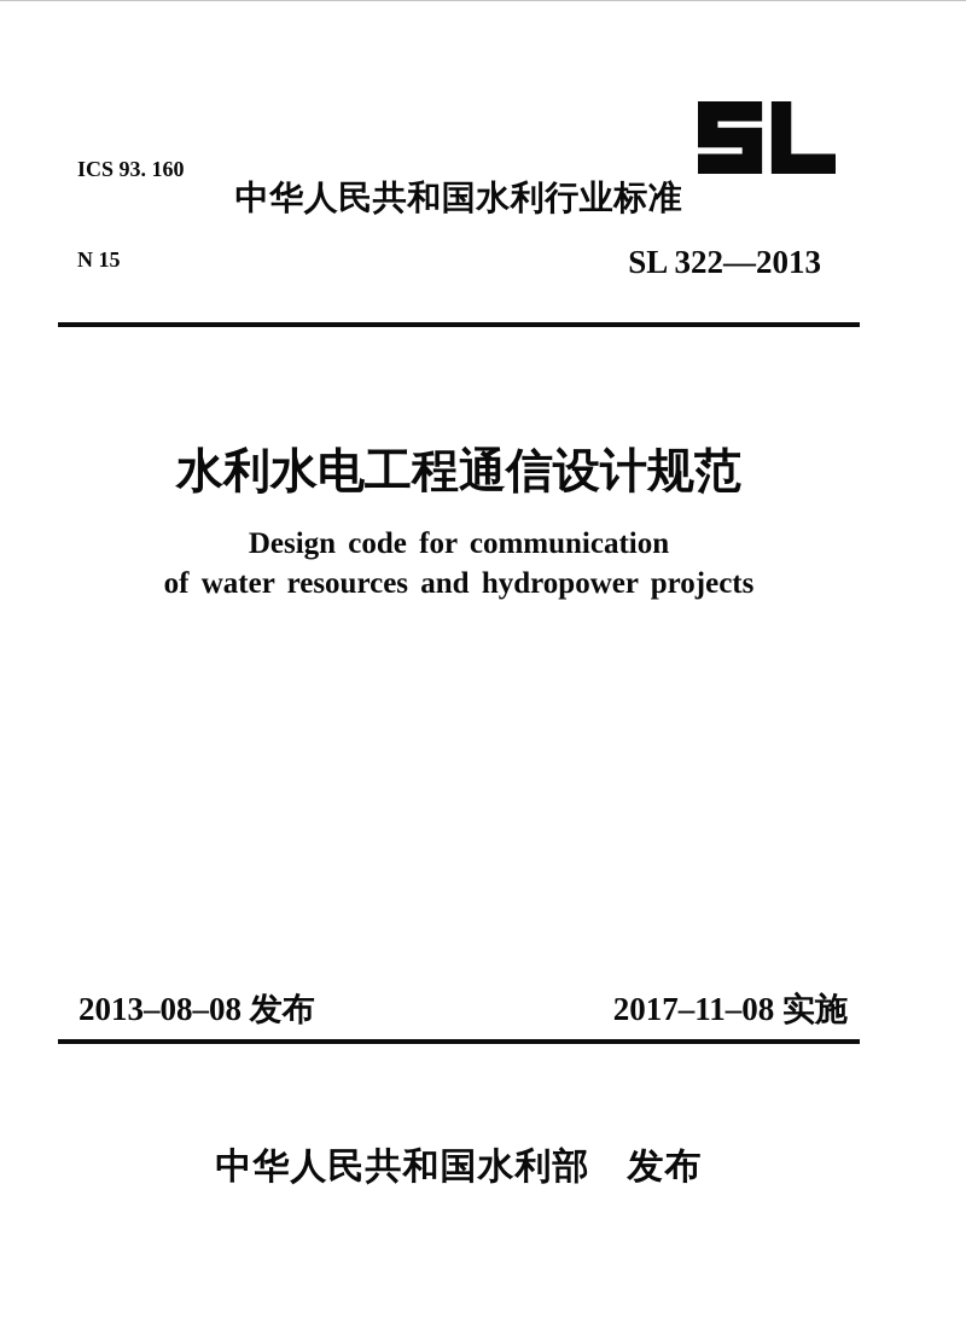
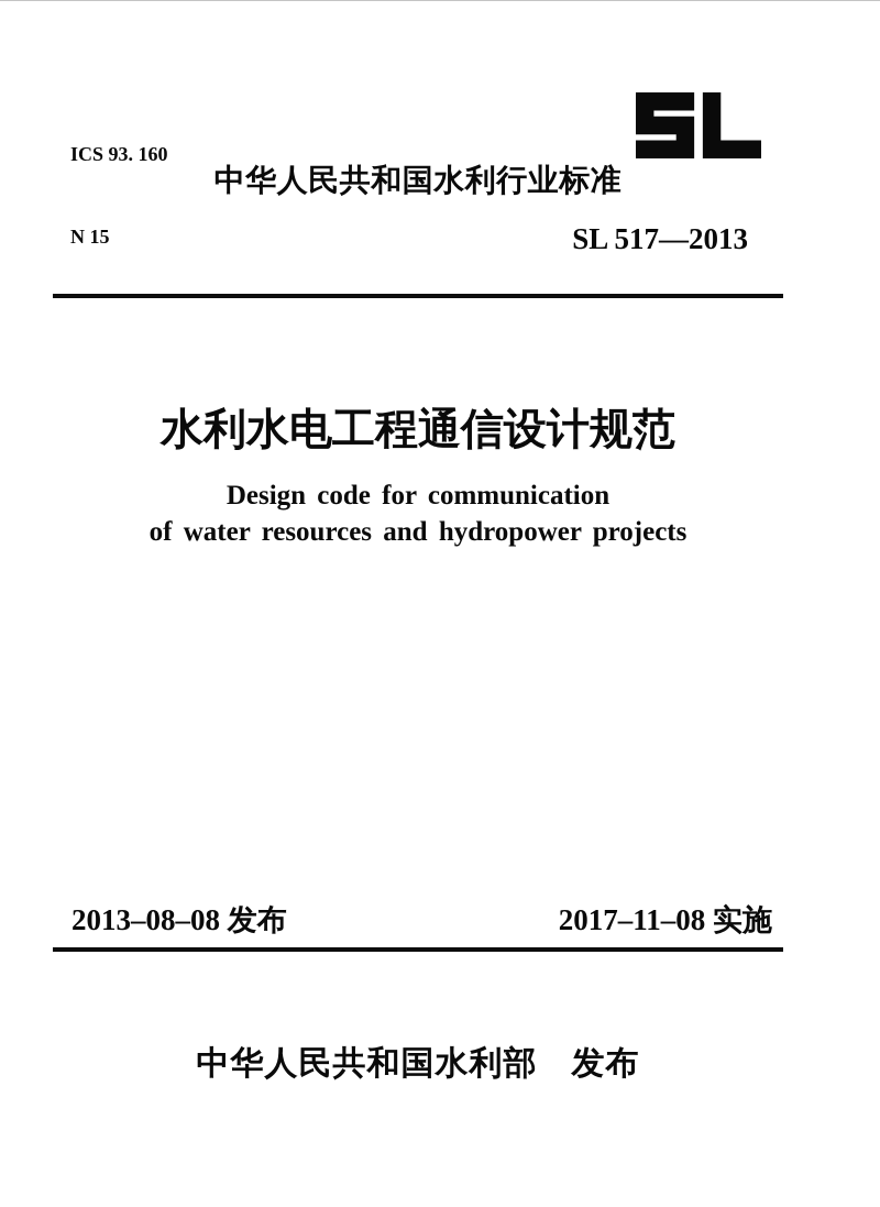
  ICS 93. 160
  N 15
  中华人民共和国水利行业标准
- SL 322—2013
+ SL 517—2013
  水利水电工程通信设计规范
  Design code for communication
  of water resources and hydropower projects
  2013–08–08 发布
  2017–11–08 实施
  中华人民共和国水利部 发布
